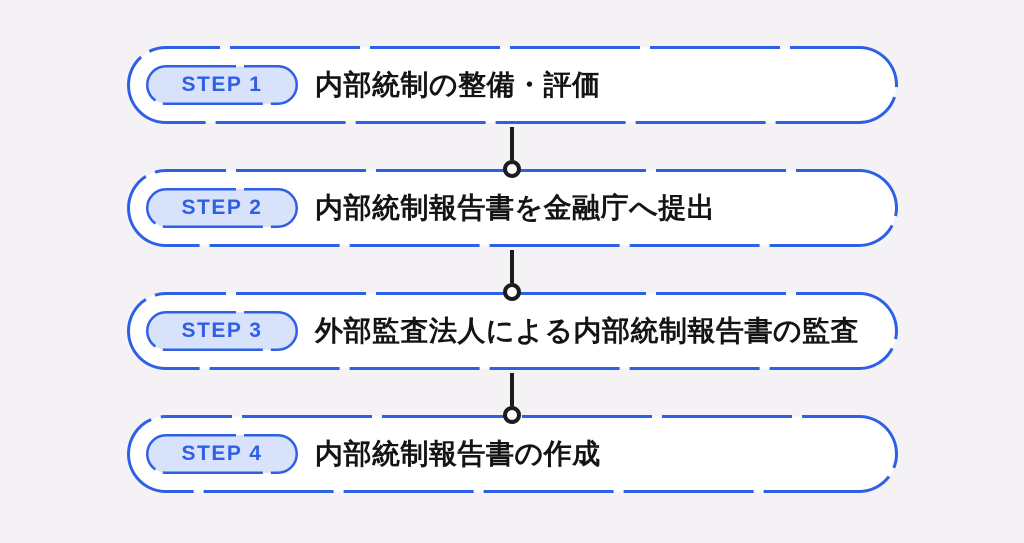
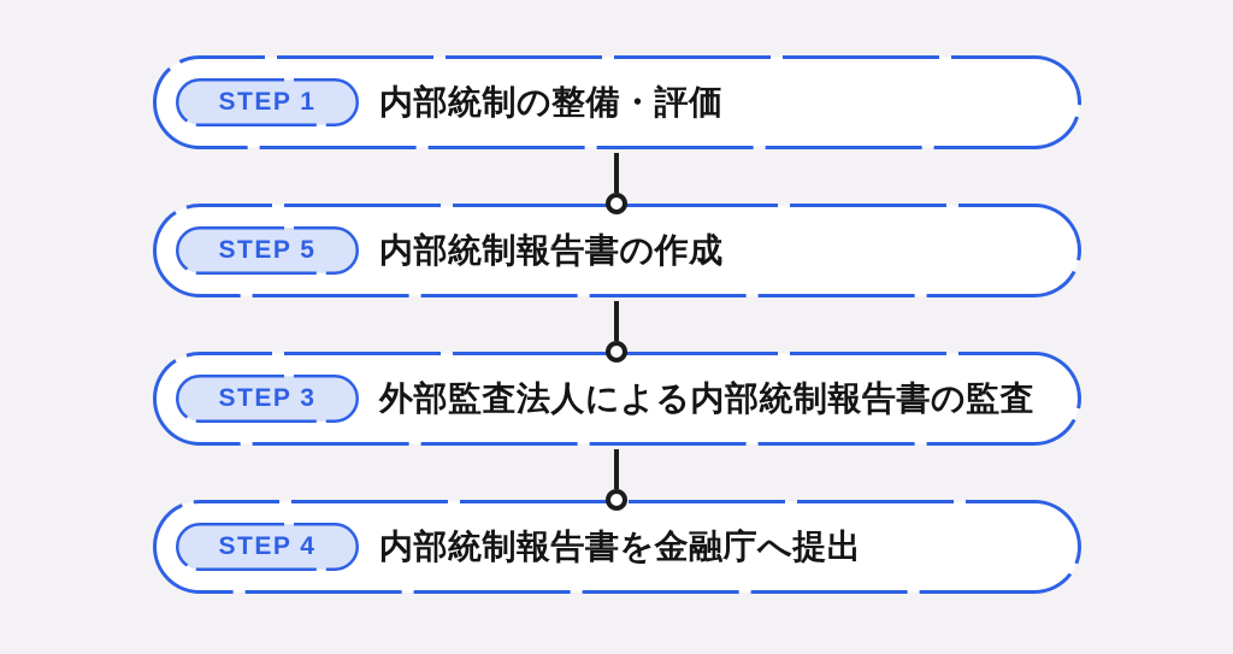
  STEP 1
  内部統制の整備・評価
- STEP 2
+ STEP 5
- 内部統制報告書を金融庁へ提出
+ 内部統制報告書の作成
  STEP 3
  外部監査法人による内部統制報告書の監査
  STEP 4
- 内部統制報告書の作成
+ 内部統制報告書を金融庁へ提出
